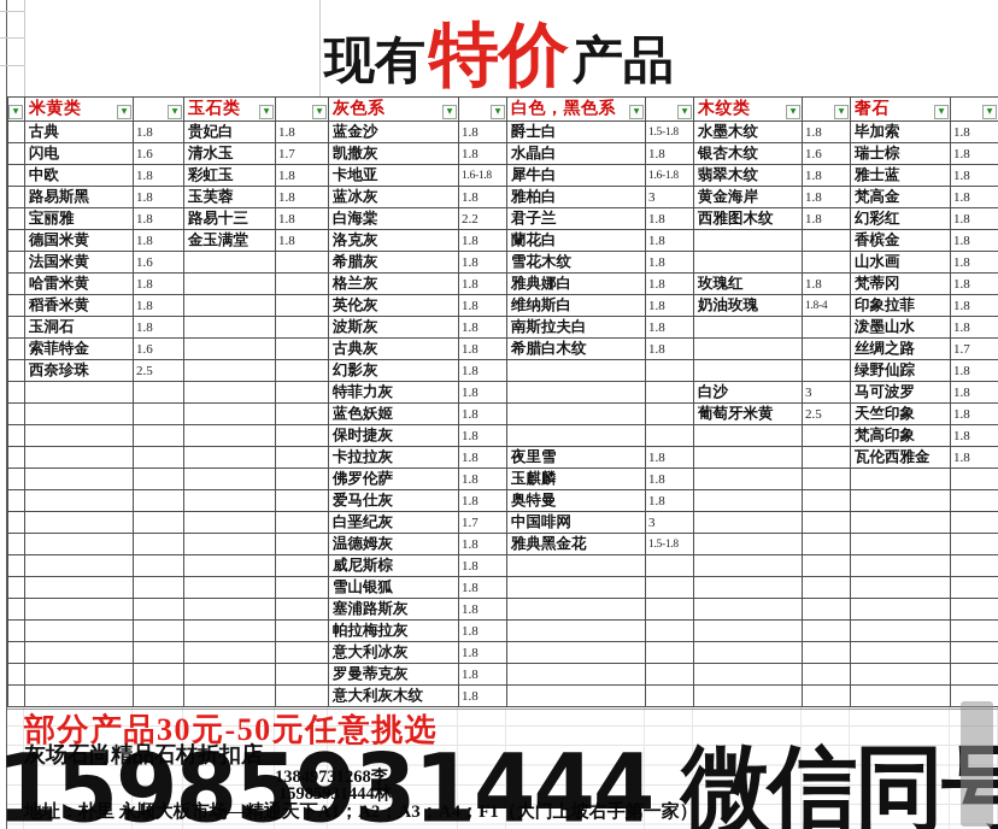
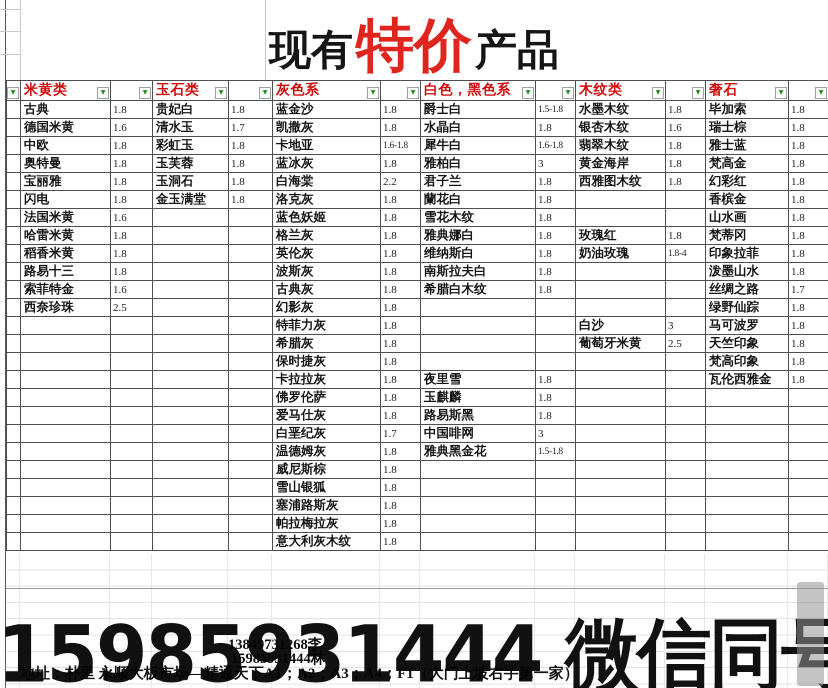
  现有
  特价
  产品
  	古典	1.8	贵妃白	1.8	蓝金沙	1.8	爵士白	1.5-1.8	水墨木纹	1.8	毕加索	1.8
- 	闪电	1.6	清水玉	1.7	凯撒灰	1.8	水晶白	1.8	银杏木纹	1.6	瑞士棕	1.8
+ 	德国米黄	1.6	清水玉	1.7	凯撒灰	1.8	水晶白	1.8	银杏木纹	1.6	瑞士棕	1.8
  	中欧	1.8	彩虹玉	1.8	卡地亚	1.6-1.8	犀牛白	1.6-1.8	翡翠木纹	1.8	雅士蓝	1.8
- 	路易斯黑	1.8	玉芙蓉	1.8	蓝冰灰	1.8	雅柏白	3	黄金海岸	1.8	梵高金	1.8
+ 	奥特曼	1.8	玉芙蓉	1.8	蓝冰灰	1.8	雅柏白	3	黄金海岸	1.8	梵高金	1.8
- 	宝丽雅	1.8	路易十三	1.8	白海棠	2.2	君子兰	1.8	西雅图木纹	1.8	幻彩红	1.8
+ 	宝丽雅	1.8	玉洞石	1.8	白海棠	2.2	君子兰	1.8	西雅图木纹	1.8	幻彩红	1.8
- 	德国米黄	1.8	金玉满堂	1.8	洛克灰	1.8	蘭花白	1.8			香槟金	1.8
+ 	闪电	1.8	金玉满堂	1.8	洛克灰	1.8	蘭花白	1.8			香槟金	1.8
- 	法国米黄	1.6			希腊灰	1.8	雪花木纹	1.8			山水画	1.8
+ 	法国米黄	1.6			蓝色妖姬	1.8	雪花木纹	1.8			山水画	1.8
  	哈雷米黄	1.8			格兰灰	1.8	雅典娜白	1.8	玫瑰红	1.8	梵蒂冈	1.8
  	稻香米黄	1.8			英伦灰	1.8	维纳斯白	1.8	奶油玫瑰	1.8-4	印象拉菲	1.8
- 	玉洞石	1.8			波斯灰	1.8	南斯拉夫白	1.8			泼墨山水	1.8
+ 	路易十三	1.8			波斯灰	1.8	南斯拉夫白	1.8			泼墨山水	1.8
  	索菲特金	1.6			古典灰	1.8	希腊白木纹	1.8			丝绸之路	1.7
  	西奈珍珠	2.5			幻影灰	1.8					绿野仙踪	1.8
  					特菲力灰	1.8			白沙	3	马可波罗	1.8
- 					蓝色妖姬	1.8			葡萄牙米黄	2.5	天竺印象	1.8
+ 					希腊灰	1.8			葡萄牙米黄	2.5	天竺印象	1.8
  					保时捷灰	1.8					梵高印象	1.8
  					卡拉拉灰	1.8	夜里雪	1.8			瓦伦西雅金	1.8
  					佛罗伦萨	1.8	玉麒麟	1.8
- 					爱马仕灰	1.8	奥特曼	1.8
+ 					爱马仕灰	1.8	路易斯黑	1.8
  					白垩纪灰	1.7	中国啡网	3
  					温德姆灰	1.8	雅典黑金花	1.5-1.8
  					威尼斯棕	1.8
  					雪山银狐	1.8
  					塞浦路斯灰	1.8
  					帕拉梅拉灰	1.8
- 					意大利冰灰	1.8
- 					罗曼蒂克灰	1.8
  					意大利灰木纹	1.8
- 部分产品30元-50元任意挑选
- 灰场石尚精品石材折扣店
  13849731268李
  15985931444林
  地址：朴里 永顺大板市场—精通天下A1；A2；A3；A4；F1（大门上坡右手第一家）
  15985931444 微信同号
